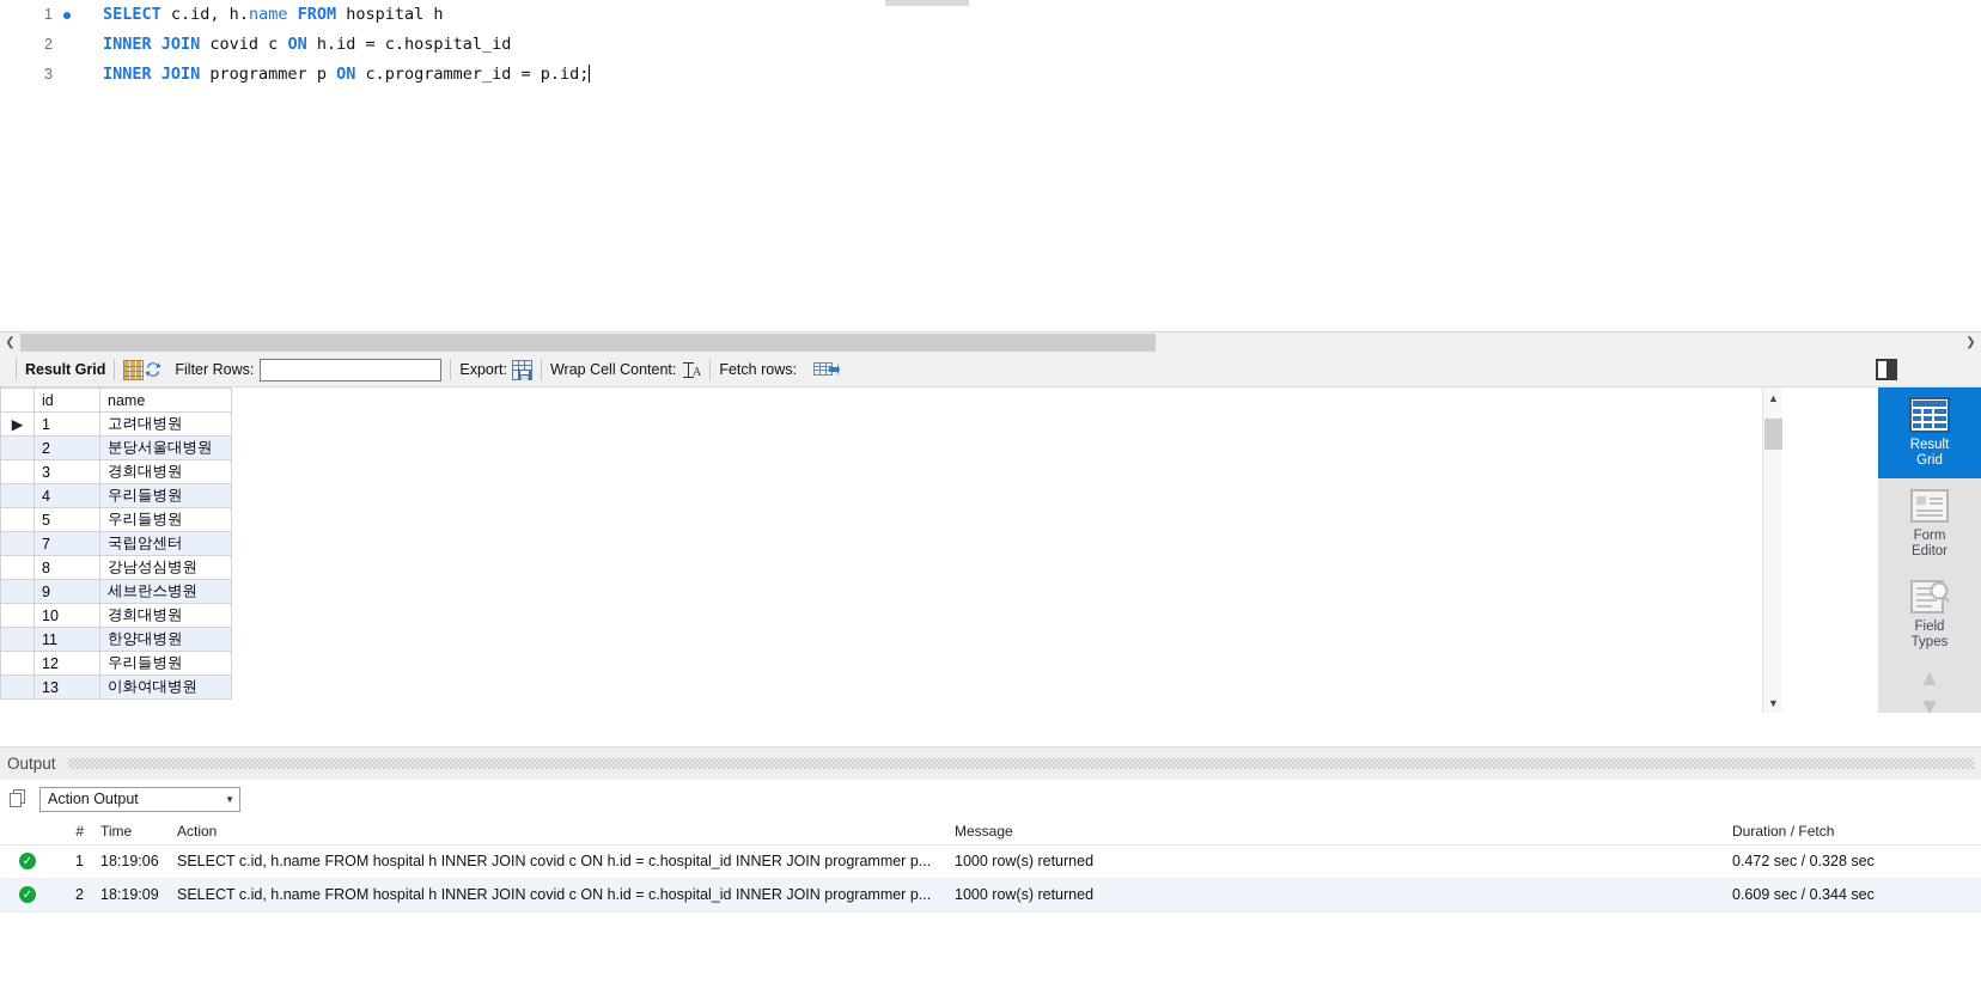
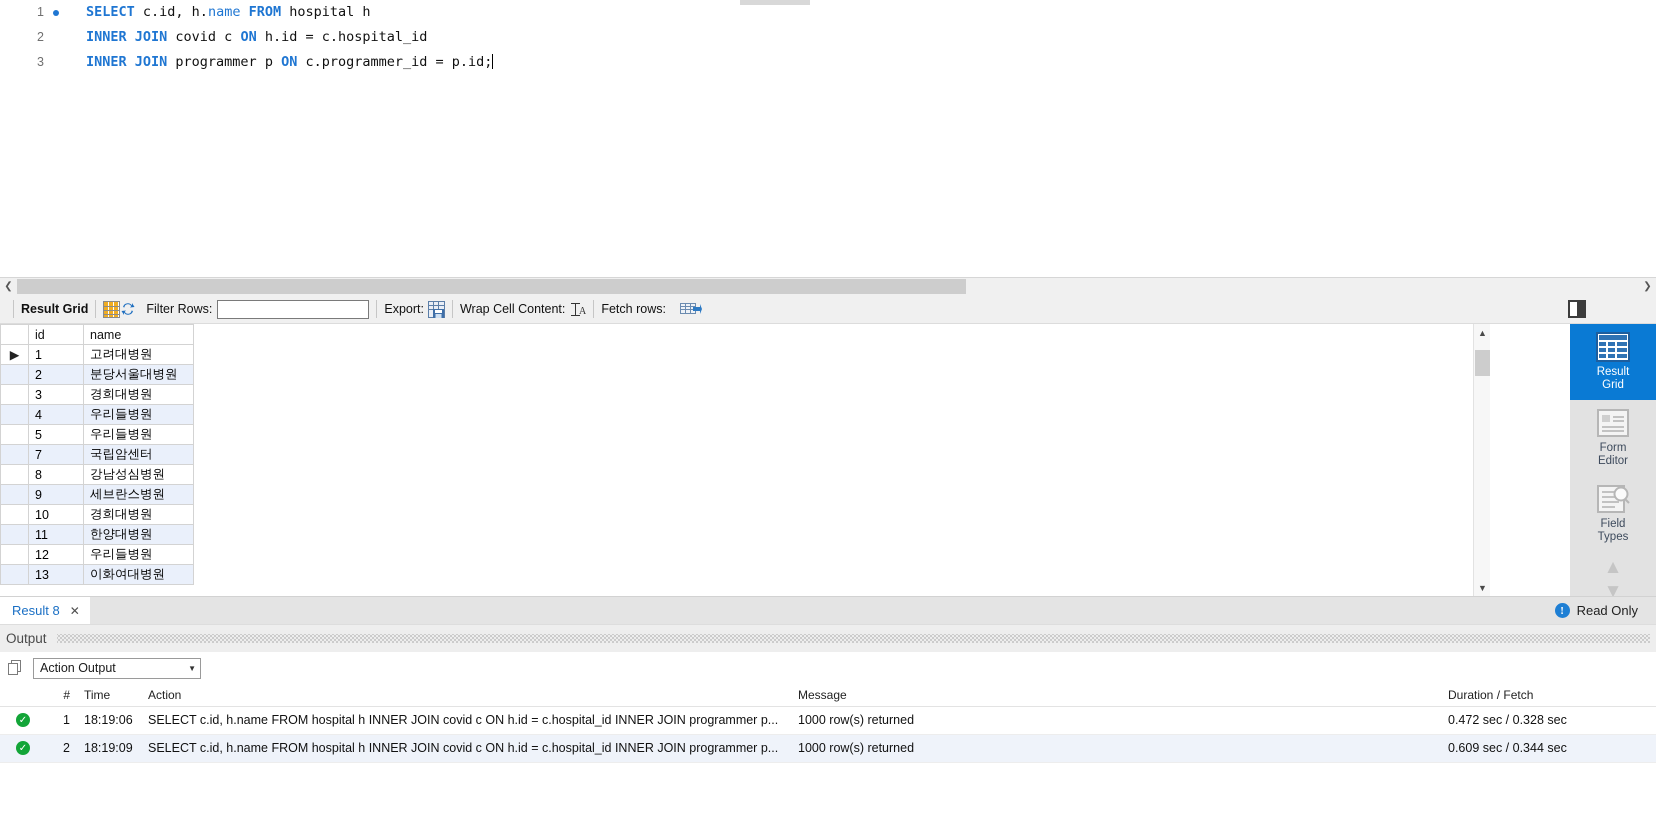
  1
  SELECT c.id, h.name FROM hospital h
  2
  INNER JOIN covid c ON h.id = c.hospital_id
  3
  INNER JOIN programmer p ON c.programmer_id = p.id;
  ❮
  ❯
  Result Grid
  Filter Rows:
  Export:
  Wrap Cell Content:
  A
  Fetch rows:
  	id	name
  ▶	1	고려대병원
  	2	분당서울대병원
  	3	경희대병원
  	4	우리들병원
  	5	우리들병원
  	7	국립암센터
  	8	강남성심병원
  	9	세브란스병원
  	10	경희대병원
  	11	한양대병원
  	12	우리들병원
  	13	이화여대병원
  ▲
  ▼
  Result
  Grid
  Form
  Editor
  Field
  Types
  ▲
  ▼
+ Result 8
+ ✕
+ !
+ Read Only
  Output
  Action Output
  ▼
  	#	Time	Action	Message	Duration / Fetch
  ✓	1	18:19:06	SELECT c.id, h.name FROM hospital h INNER JOIN covid c ON h.id = c.hospital_id INNER JOIN programmer p...	1000 row(s) returned	0.472 sec / 0.328 sec
  ✓	2	18:19:09	SELECT c.id, h.name FROM hospital h INNER JOIN covid c ON h.id = c.hospital_id INNER JOIN programmer p...	1000 row(s) returned	0.609 sec / 0.344 sec
